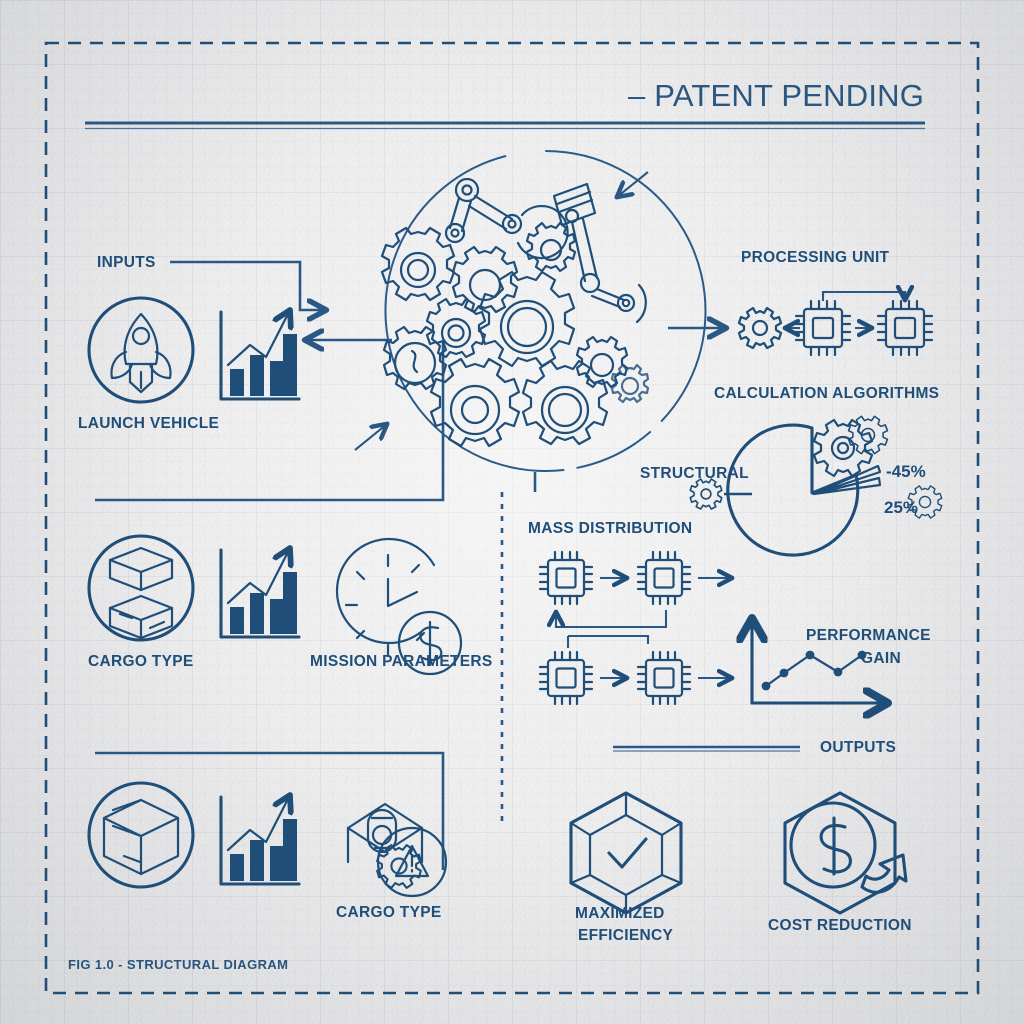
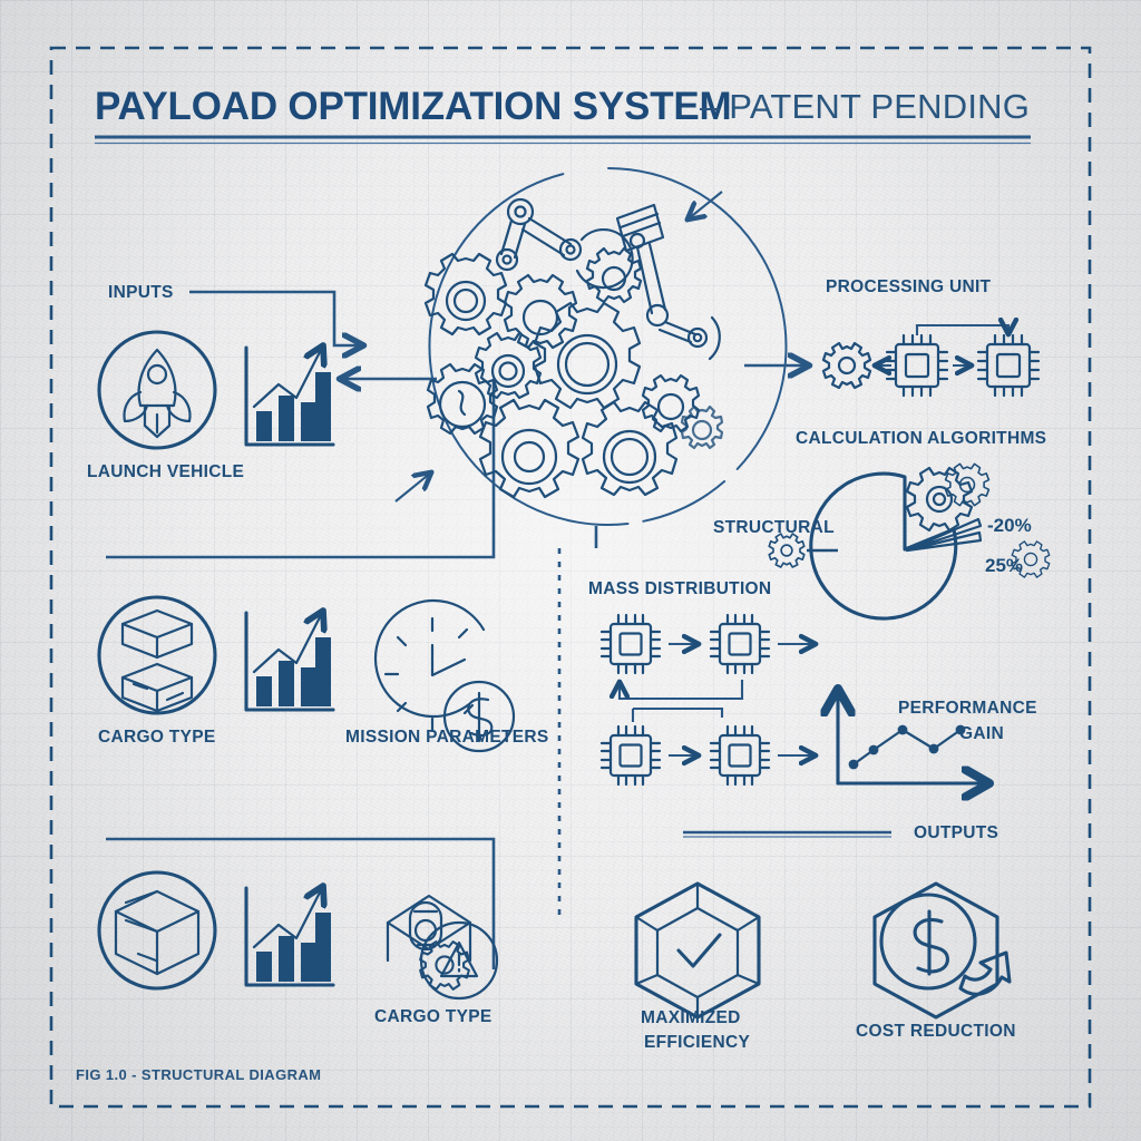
+ PAYLOAD OPTIMIZATION SYSTEM
  – PATENT PENDING
  INPUTS
  OUTPUTS
  LAUNCH VEHICLE
  CARGO TYPE
  MISSION PARAMETERS
  CARGO TYPE
  PROCESSING UNIT
  CALCULATION ALGORITHMS
  STRUCTURAL
- -45%
+ -20%
  25%
  MASS DISTRIBUTION
  PERFORMANCE
  GAIN
  MAXIMIZED
  EFFICIENCY
  COST REDUCTION
  FIG 1.0 - STRUCTURAL DIAGRAM
